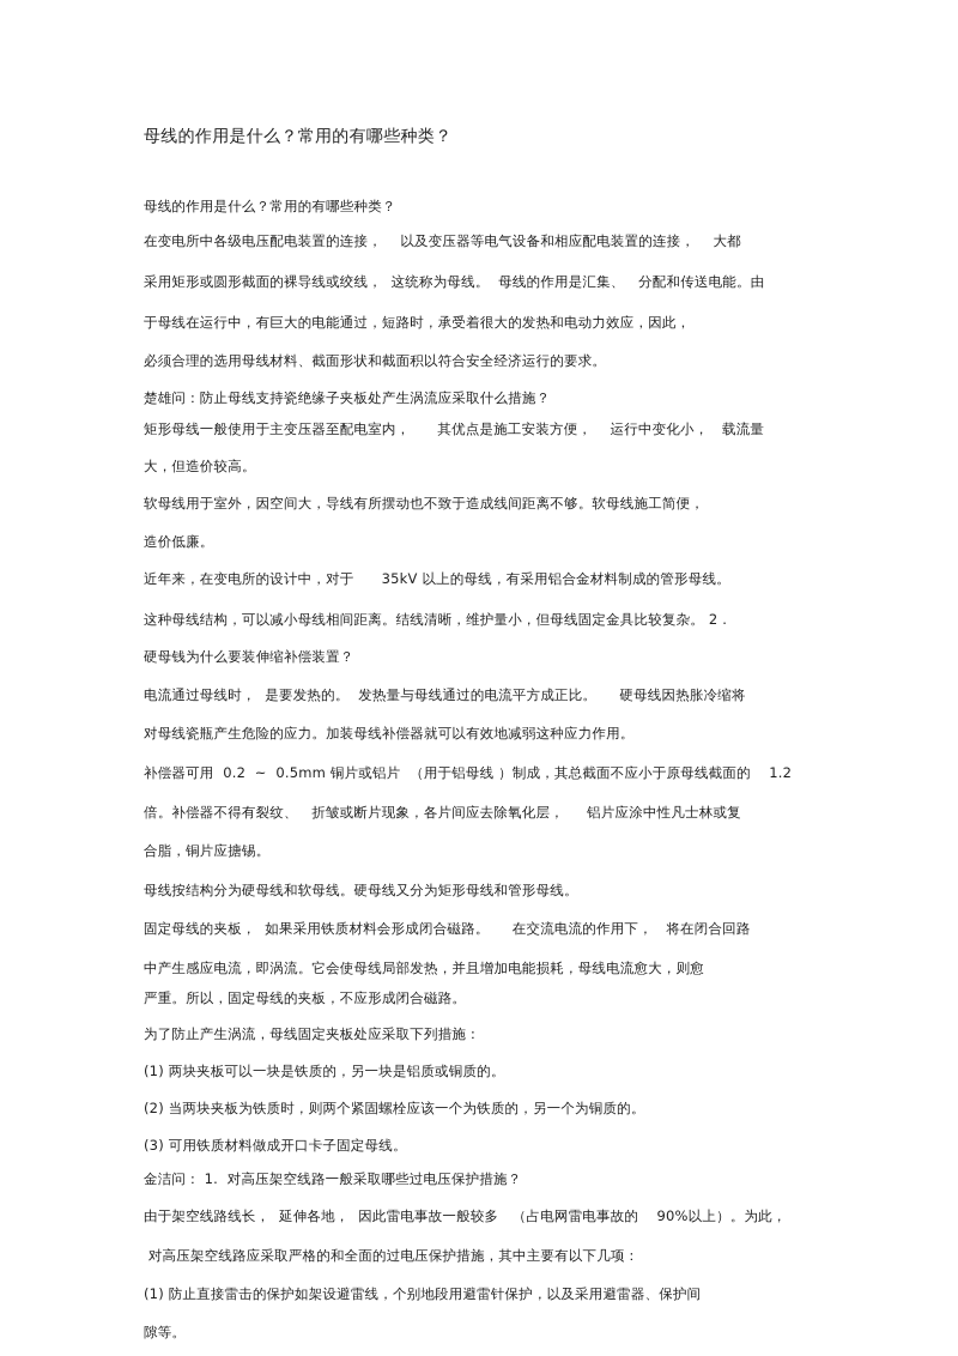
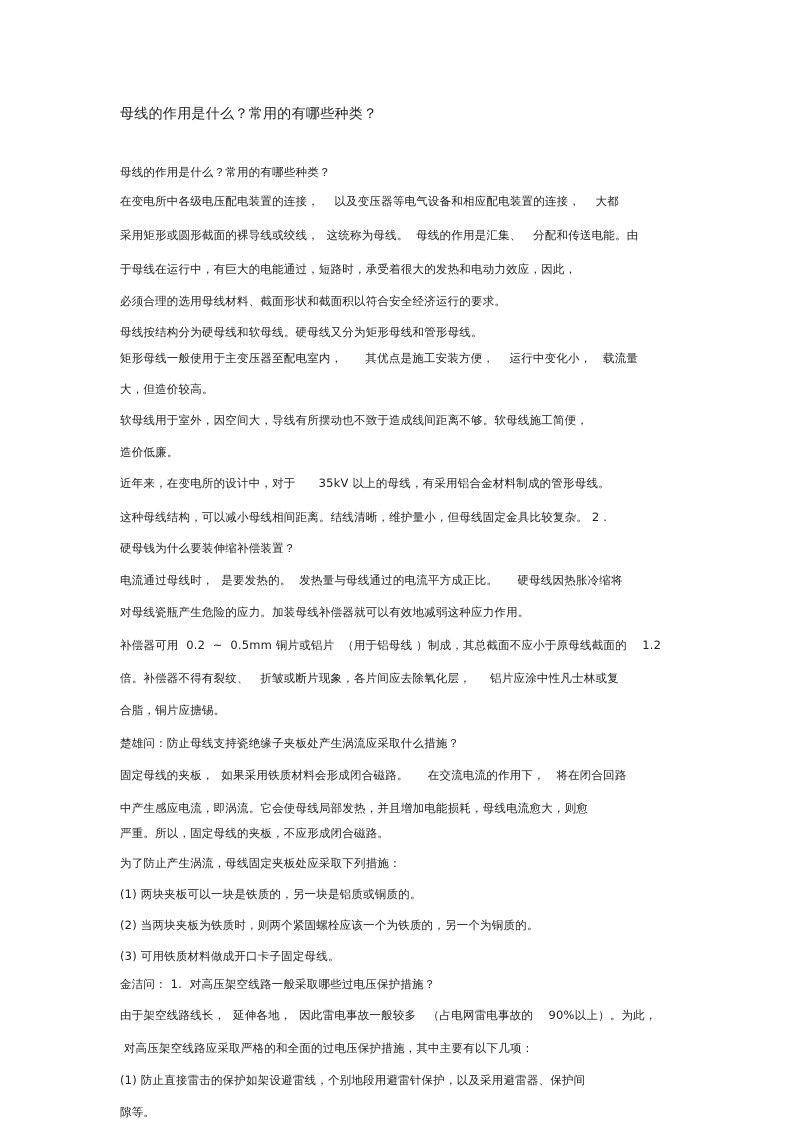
  母线的作用是什么？常用的有哪些种类？
  母线的作用是什么？常用的有哪些种类？
  在变电所中各级电压配电装置的连接， 以及变压器等电气设备和相应配电装置的连接， 大都
  采用矩形或圆形截面的裸导线或绞线， 这统称为母线。 母线的作用是汇集、 分配和传送电能。由
  于母线在运行中，有巨大的电能通过，短路时，承受着很大的发热和电动力效应，因此，
  必须合理的选用母线材料、截面形状和截面积以符合安全经济运行的要求。
- 楚雄问：防止母线支持瓷绝缘子夹板处产生涡流应采取什么措施？
+ 母线按结构分为硬母线和软母线。硬母线又分为矩形母线和管形母线。
  矩形母线一般使用于主变压器至配电室内， 其优点是施工安装方便， 运行中变化小， 载流量
  大，但造价较高。
  软母线用于室外，因空间大，导线有所摆动也不致于造成线间距离不够。软母线施工简便，
  造价低廉。
  近年来，在变电所的设计中，对于 35kV 以上的母线，有采用铝合金材料制成的管形母线。
  这种母线结构，可以减小母线相间距离。结线清晰，维护量小，但母线固定金具比较复杂。 2 .
  硬母钱为什么要装伸缩补偿装置？
  电流通过母线时， 是要发热的。 发热量与母线通过的电流平方成正比。 硬母线因热胀冷缩将
  对母线瓷瓶产生危险的应力。加装母线补偿器就可以有效地减弱这种应力作用。
  补偿器可用 0.2 ~ 0.5mm 铜片或铝片 （用于铝母线 ）制成，其总截面不应小于原母线截面的 1.2
  倍。补偿器不得有裂纹、 折皱或断片现象，各片间应去除氧化层， 铝片应涂中性凡士林或复
  合脂，铜片应搪锡。
- 母线按结构分为硬母线和软母线。硬母线又分为矩形母线和管形母线。
+ 楚雄问：防止母线支持瓷绝缘子夹板处产生涡流应采取什么措施？
  固定母线的夹板， 如果采用铁质材料会形成闭合磁路。 在交流电流的作用下， 将在闭合回路
  中产生感应电流，即涡流。它会使母线局部发热，并且增加电能损耗，母线电流愈大，则愈
  严重。所以，固定母线的夹板，不应形成闭合磁路。
  为了防止产生涡流，母线固定夹板处应采取下列措施：
  (1) 两块夹板可以一块是铁质的，另一块是铝质或铜质的。
  (2) 当两块夹板为铁质时，则两个紧固螺栓应该一个为铁质的，另一个为铜质的。
  (3) 可用铁质材料做成开口卡子固定母线。
  金洁问： 1. 对高压架空线路一般采取哪些过电压保护措施？
  由于架空线路线长， 延伸各地， 因此雷电事故一般较多 （占电网雷电事故的 90%以上）。为此，
  对高压架空线路应采取严格的和全面的过电压保护措施，其中主要有以下几项：
  (1) 防止直接雷击的保护如架设避雷线，个别地段用避雷针保护，以及采用避雷器、保护间
  隙等。
